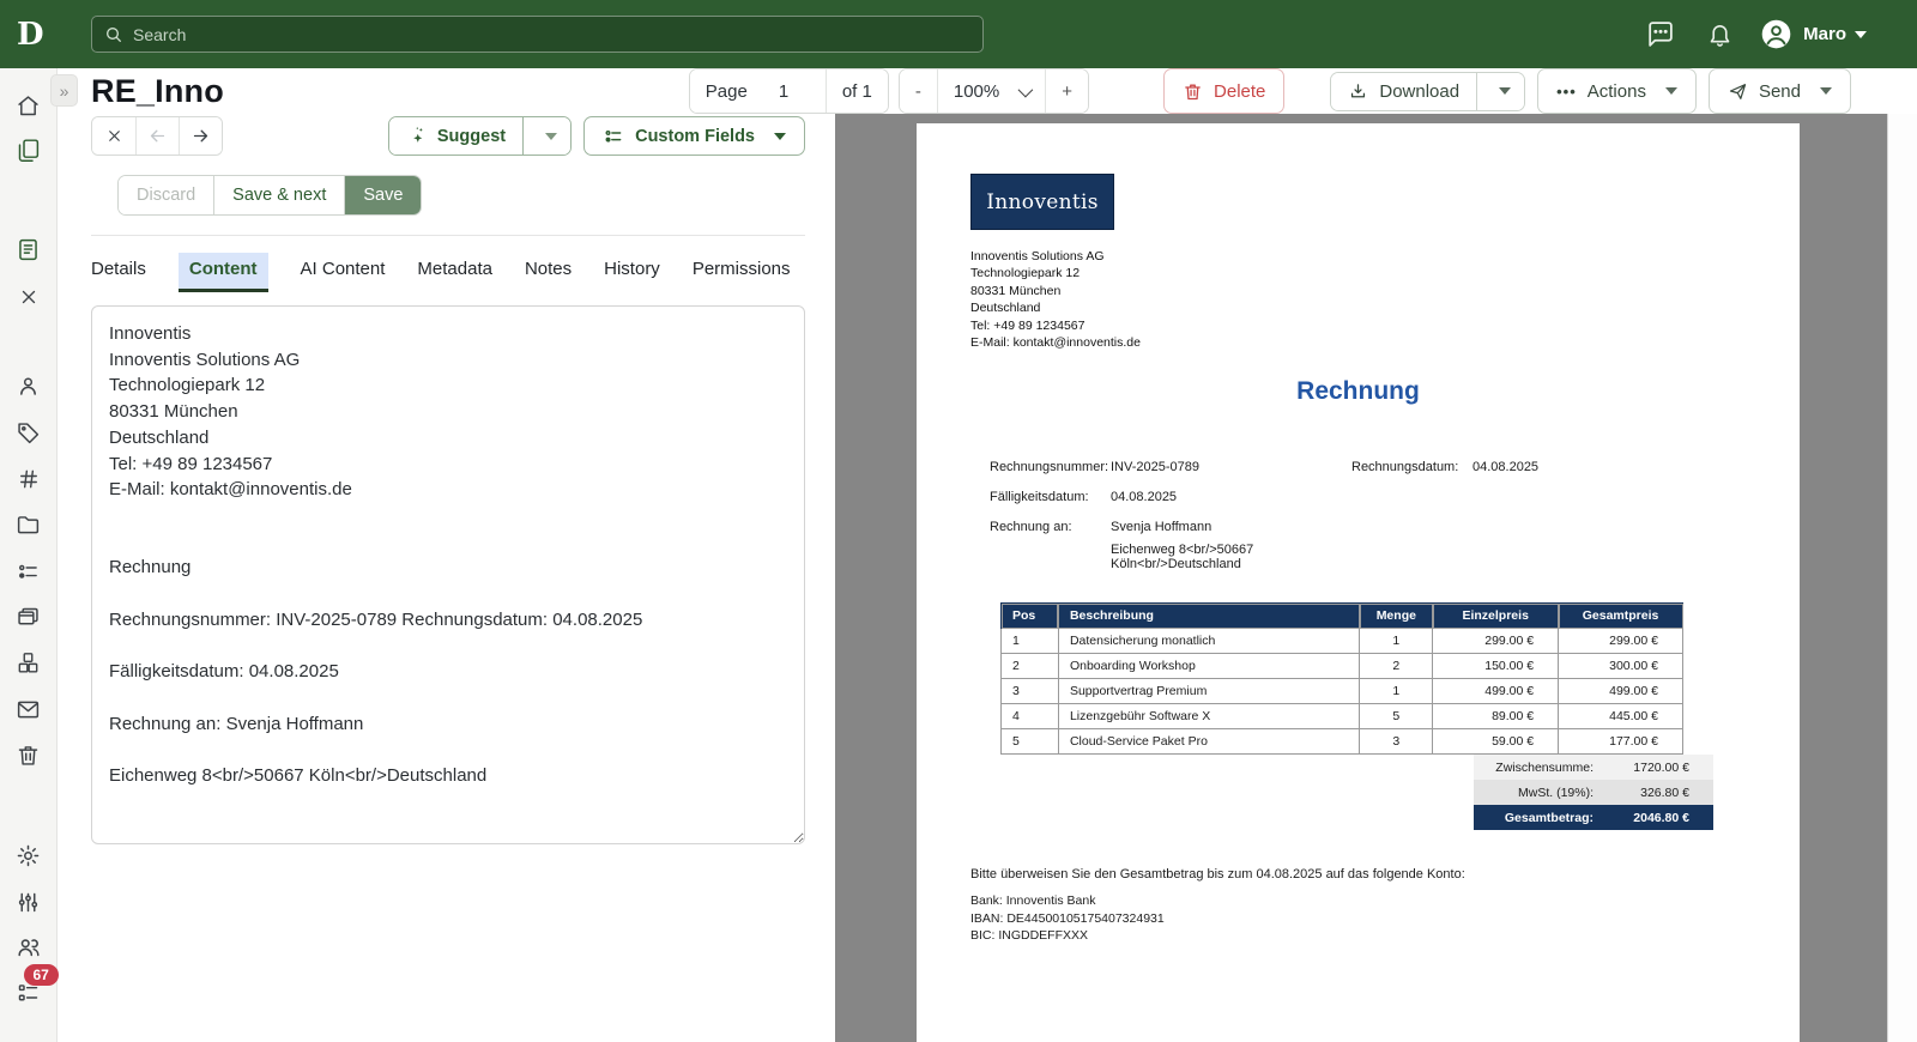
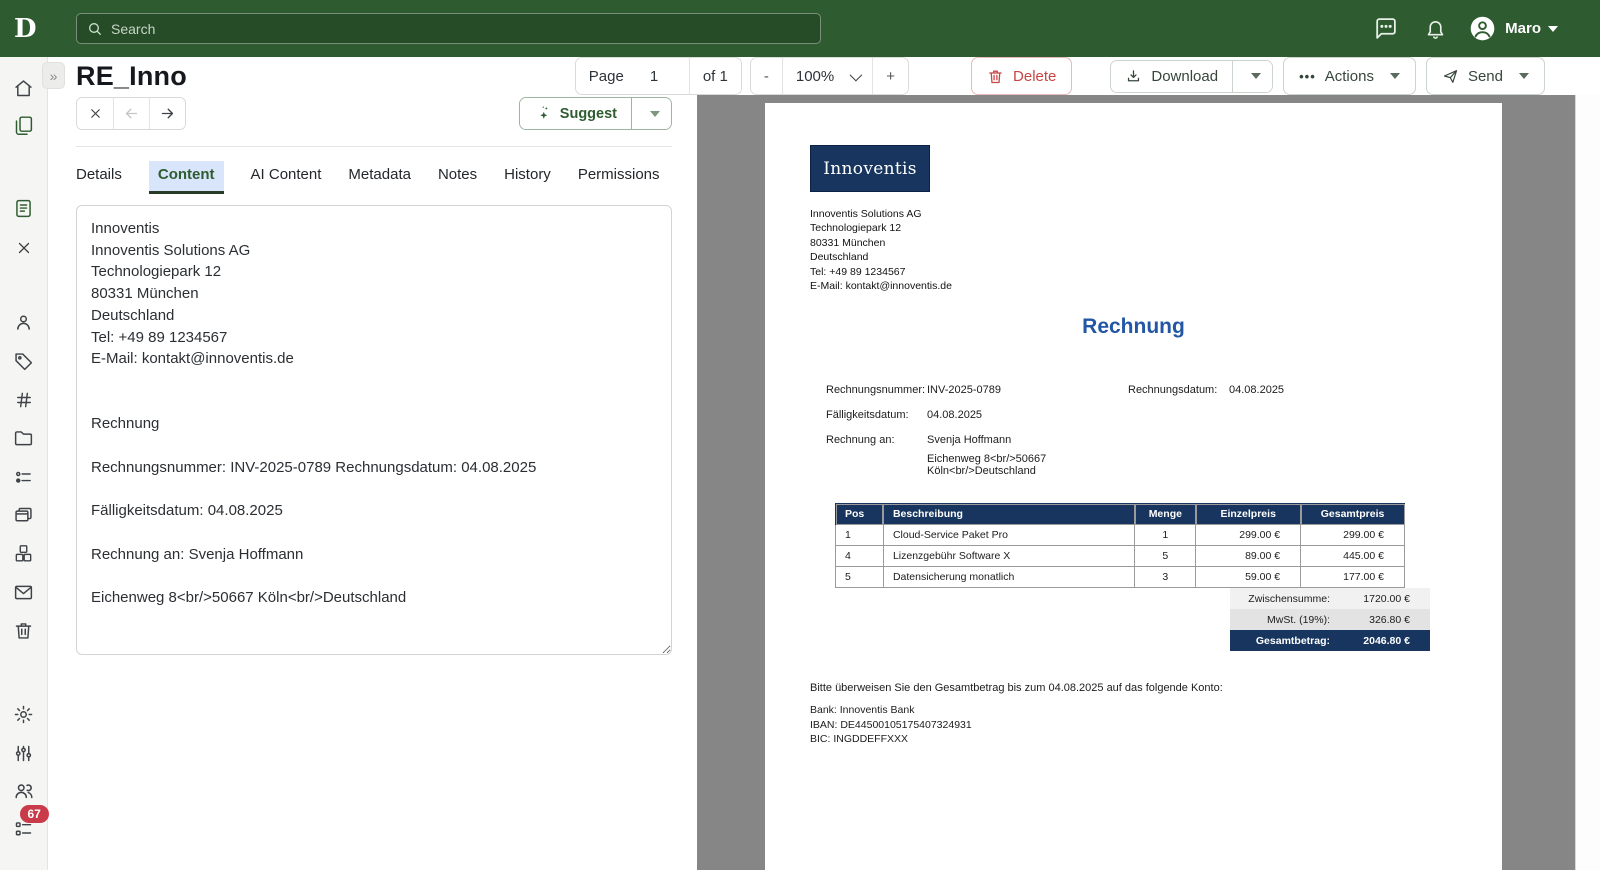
  D
  Search
  Maro
  »
  67
  RE_Inno
  Page
  1
  of 1
  -
  100%
  +
  Delete
  Download
  •••
  Actions
  Send
  Suggest
- Custom Fields
- Discard
- Save & next
- Save
  Details
  Content
  AI Content
  Metadata
  Notes
  History
  Permissions
  Innoventis
  Innoventis Solutions AG
  Technologiepark 12
  80331 München
  Deutschland
  Tel: +49 89 1234567
  E-Mail: kontakt@innoventis.de
  Rechnung
  Rechnungsnummer: INV-2025-0789 Rechnungsdatum: 04.08.2025
  Fälligkeitsdatum: 04.08.2025
  Rechnung an: Svenja Hoffmann
  Eichenweg 8<br/>50667 Köln<br/>Deutschland
  Innoventis
  Innoventis Solutions AG
  Technologiepark 12
  80331 München
  Deutschland
  Tel: +49 89 1234567
  E-Mail: kontakt@innoventis.de
  Rechnung
  Rechnungsnummer:
  INV-2025-0789
  Rechnungsdatum:
  04.08.2025
  Fälligkeitsdatum:
  04.08.2025
  Rechnung an:
  Svenja Hoffmann
  Eichenweg 8<br/>50667 Köln<br/>Deutschland
  Pos	Beschreibung	Menge	Einzelpreis	Gesamtpreis
- 1	Datensicherung monatlich	1	299.00 €	299.00 €
+ 1	Cloud-Service Paket Pro	1	299.00 €	299.00 €
- 2	Onboarding Workshop	2	150.00 €	300.00 €
- 3	Supportvertrag Premium	1	499.00 €	499.00 €
  4	Lizenzgebühr Software X	5	89.00 €	445.00 €
- 5	Cloud-Service Paket Pro	3	59.00 €	177.00 €
+ 5	Datensicherung monatlich	3	59.00 €	177.00 €
  Zwischensumme:
  1720.00 €
  MwSt. (19%):
  326.80 €
  Gesamtbetrag:
  2046.80 €
  Bitte überweisen Sie den Gesamtbetrag bis zum 04.08.2025 auf das folgende Konto:
  Bank: Innoventis Bank
  IBAN: DE44500105175407324931
  BIC: INGDDEFFXXX
